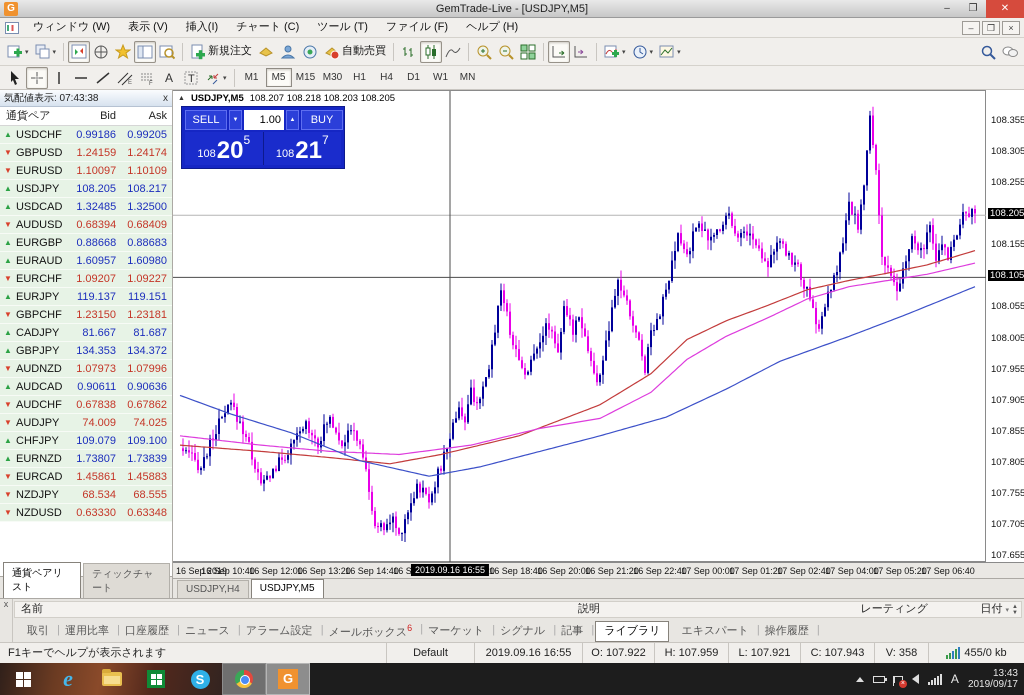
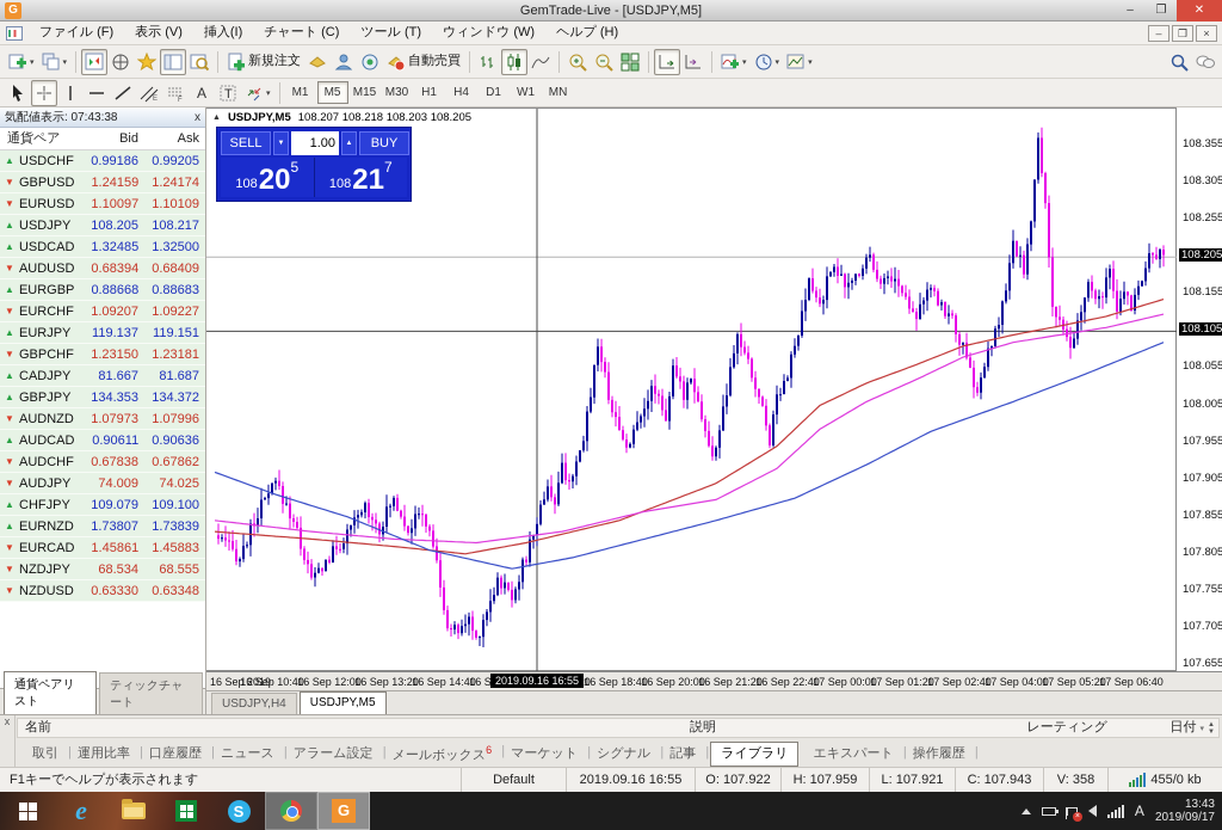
  G
  GemTrade-Live - [USDJPY,M5]
  –
  ❐
  ✕
- ウィンドウ (W)
+ ファイル (F)
  表示 (V)
  挿入(I)
  チャート (C)
  ツール (T)
- ファイル (F)
+ ウィンドウ (W)
  ヘルプ (H)
  –
  ❐
  ×
  新規注文
  自動売買
  A
  T
  M1
  M5
  M15
  M30
  H1
  H4
  D1
  W1
  MN
  気配値表示: 07:43:38
  x
  通貨ペア
  Bid
  Ask
  USDCHF
  0.99186
  0.99205
  GBPUSD
  1.24159
  1.24174
  EURUSD
  1.10097
  1.10109
  USDJPY
  108.205
  108.217
  USDCAD
  1.32485
  1.32500
  AUDUSD
  0.68394
  0.68409
  EURGBP
  0.88668
  0.88683
- EURAUD
- 1.60957
- 1.60980
  EURCHF
  1.09207
  1.09227
  EURJPY
  119.137
  119.151
  GBPCHF
  1.23150
  1.23181
  CADJPY
  81.667
  81.687
  GBPJPY
  134.353
  134.372
  AUDNZD
  1.07973
  1.07996
  AUDCAD
  0.90611
  0.90636
  AUDCHF
  0.67838
  0.67862
  AUDJPY
  74.009
  74.025
  CHFJPY
  109.079
  109.100
  EURNZD
  1.73807
  1.73839
  EURCAD
  1.45861
  1.45883
  NZDJPY
  68.534
  68.555
  NZDUSD
  0.63330
  0.63348
  通貨ペアリスト
  ティックチャート
  USDJPY,M5
  108.207 108.218 108.203 108.205
  SELL
  1.00
  BUY
  108
  20
  5
  108
  21
  7
  108.355
  108.305
  108.255
  108.205
  108.155
  108.105
  108.055
  108.005
  107.955
  107.905
  107.855
  107.805
  107.755
  107.705
  107.655
  16 Sep 2019
  16 Sep 10:40
  16 Sep 12:00
  16 Sep 13:20
  16 Sep 14:40
  16 Sep 18:40
  16 Sep 20:00
  16 Sep 21:20
  16 Sep 22:40
  17 Sep 00:00
  17 Sep 01:20
  17 Sep 02:40
  17 Sep 04:00
  17 Sep 05:20
  17 Sep 06:40
  2019.09.16 16:55
  USDJPY,H4
  USDJPY,M5
  x
  名前
  説明
  レーティング
  日付
  取引
  運用比率
  口座履歴
  ニュース
  アラーム設定
  メールボックス6
  マーケット
  シグナル
  記事
  ライブラリ
  エキスパート
  操作履歴
  F1キーでヘルプが表示されます
  Default
  2019.09.16 16:55
  O: 107.922
  H: 107.959
  L: 107.921
  C: 107.943
  V: 358
  455/0 kb
  e
  S
  G
  A
  13:43
  2019/09/17
